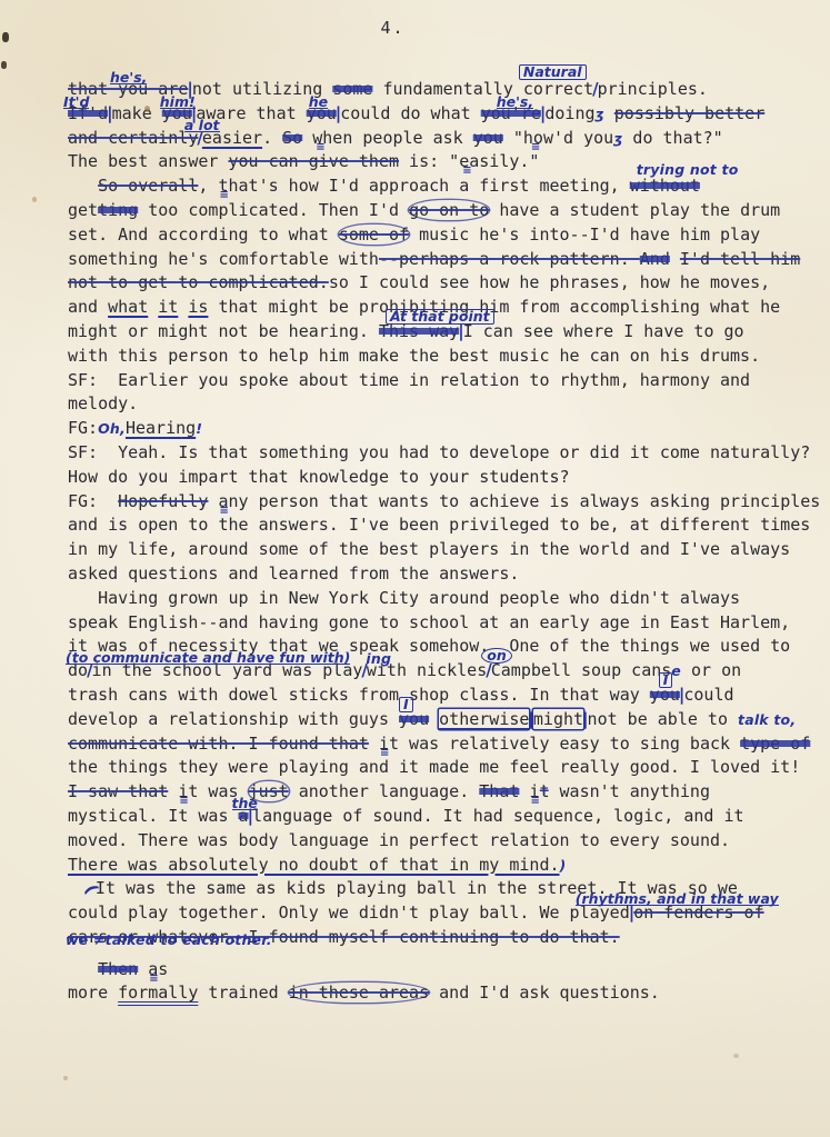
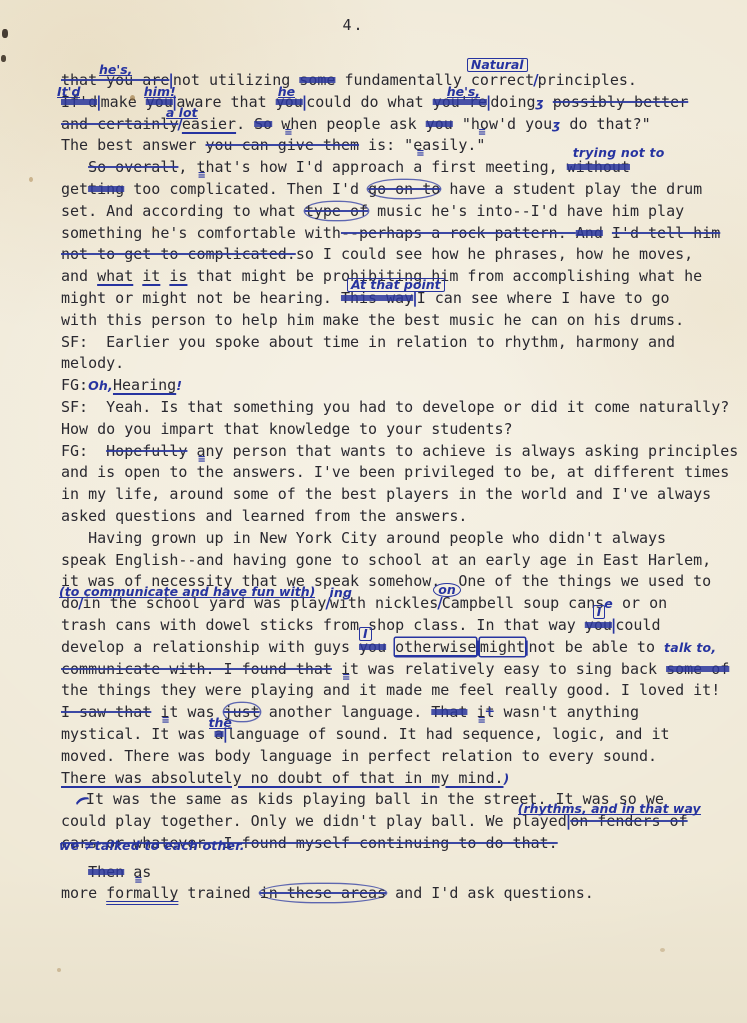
  4.
  that you are
  he's,
  |not utilizing some fundamentally correct
  Natural
  /principles.
  If'd
  It'd
  |make you
  him!
  |aware that you
  he
  |could do what you're
  he's,
  |doingʒ possibly better
  and certainly/easier
  a lot
  . So when
  ≡
  people ask you "how'd
  ≡
  youʒ do that?"
  The best answer you can give them is: "easily
  ≡
  ."
  So overall, that's
  ≡
  how I'd approach a first meeting, without
  trying not to
  getting too complicated. Then I'd go on to have a student play the drum
- set. And according to what some of music he's into--I'd have him play
+ set. And according to what type of music he's into--I'd have him play
  something he's comfortable with--perhaps a rock pattern. And I'd tell him
  not to get to complicated.so I could see how he phrases, how he moves,
  and what it is that might be prohibiting him from accomplishing what he
  might or might not be hearing. This way
  At that point
  |I can see where I have to go
  with this person to help him make the best music he can on his drums.
  SF: Earlier you spoke about time in relation to rhythm, harmony and
  melody.
  FG:Oh,Hearing!
  SF: Yeah. Is that something you had to develope or did it come naturally?
  How do you impart that knowledge to your students?
  FG: Hopefully any
  ≡
  person that wants to achieve is always asking principles
  and is open to the answers. I've been privileged to be, at different times
  in my life, around some of the best players in the world and I've always
  asked questions and learned from the answers.
  Having grown up in New York City around people who didn't always
  speak English--and having gone to school at an early age in East Harlem,
  it was of necessity that we speak somehow. One of the things we used to
  do
  (to communicate and have fun with)
  /in the school yard was play/
  ing
  with nickles/
  on
  Campbell soup canse or on
  trash cans with dowel sticks from shop class. In that way you
  I
  |could
  develop a relationship with guys you
  I
  otherwise|might|not be able to talk to,
  communicate with. I found that it
  ≡
- was relatively easy to sing back type of
+ was relatively easy to sing back some of
  the things they were playing and it made me feel really good. I loved it!
  I saw that it
  ≡
  was just another language. That it
  +
  ≡
  wasn't anything
  mystical. It was a
  the
  |language of sound. It had sequence, logic, and it
  moved. There was body language in perfect relation to every sound.
  There was absolutely no doubt of that in my mind.)
  could play together. Only we didn't play ball. We played|
  (rhythms, and in that way
  on fenders of
  cars or whatever. I found myself continuing to do that.
  we ≠talked to each other.
  Then as
  ≡
  more formally trained in these areas and I'd ask questions.
